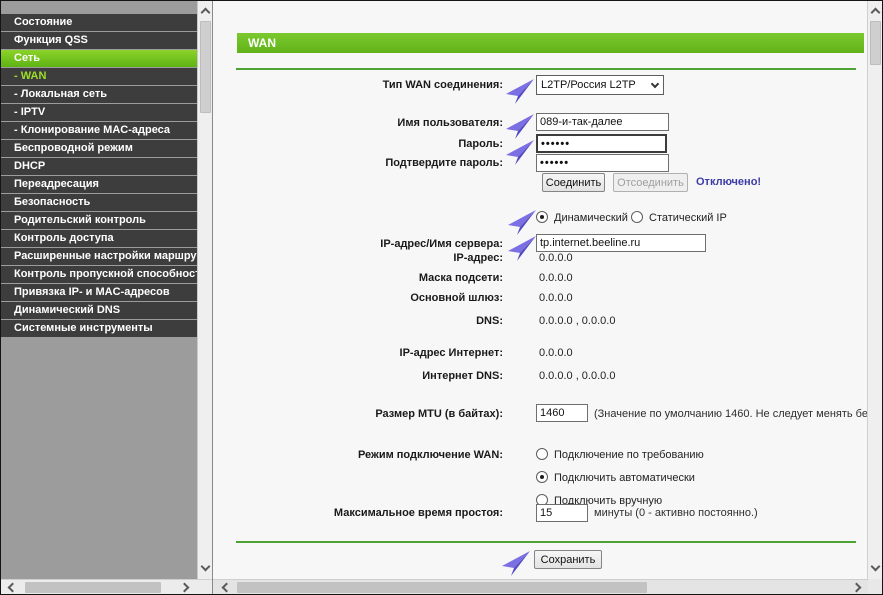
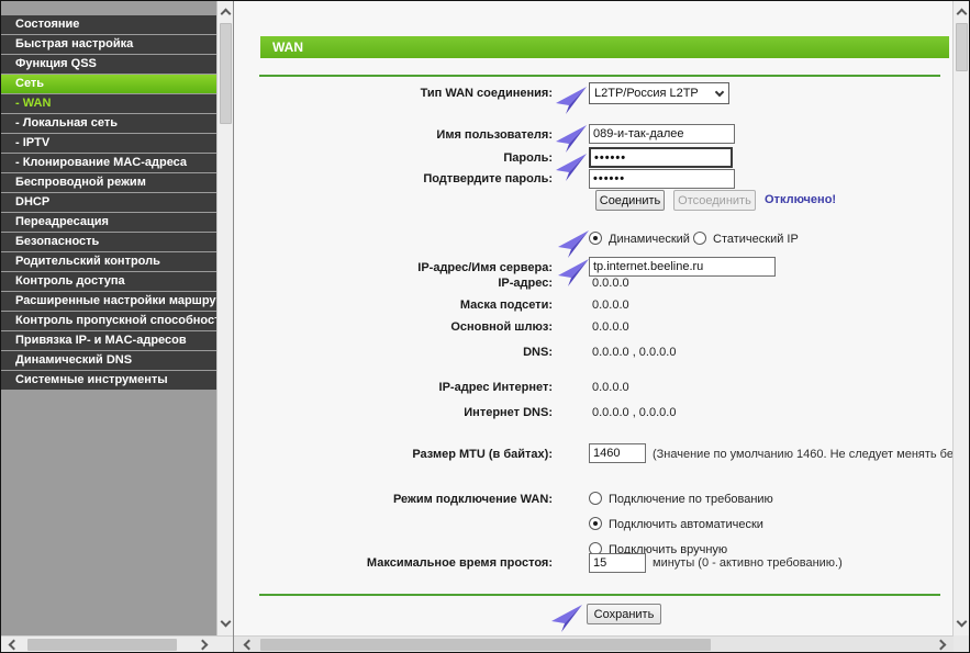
  Состояние
+ Быстрая настройка
  Функция QSS
  Сеть
  - WAN
  - Локальная сеть
  - IPTV
  - Клонирование MAC-адреса
  Беспроводной режим
  DHCP
  Переадресация
  Безопасность
  Родительский контроль
  Контроль доступа
  Расширенные настройки маршру
  Контроль пропускной способнос
  Привязка IP- и MAC-адресов
  Динамический DNS
  Системные инструменты
  WAN
  Тип WAN соединения:
  L2TP/Россия L2TP
  Имя пользователя:
  089-и-так-далее
  Пароль:
  ••••••
  Подтвердите пароль:
  ••••••
  Соединить
  Отсоединить
  Отключено!
  Динамический
  Статический IP
  IP-адрес/Имя сервера:
  tp.internet.beeline.ru
  IP-адрес:
  0.0.0.0
  Маска подсети:
  0.0.0.0
  Основной шлюз:
  0.0.0.0
  DNS:
  0.0.0.0 , 0.0.0.0
  IP-адрес Интернет:
  0.0.0.0
  Интернет DNS:
  0.0.0.0 , 0.0.0.0
  Размер MTU (в байтах):
  1460
  (Значение по умолчанию 1460. Не следует менять бе
  Режим подключение WAN:
  Подключение по требованию
  Подключить автоматически
  Подключить вручную
  Максимальное время простоя:
  15
- минуты (0 - активно постоянно.)
+ минуты (0 - активно требованию.)
  Сохранить
